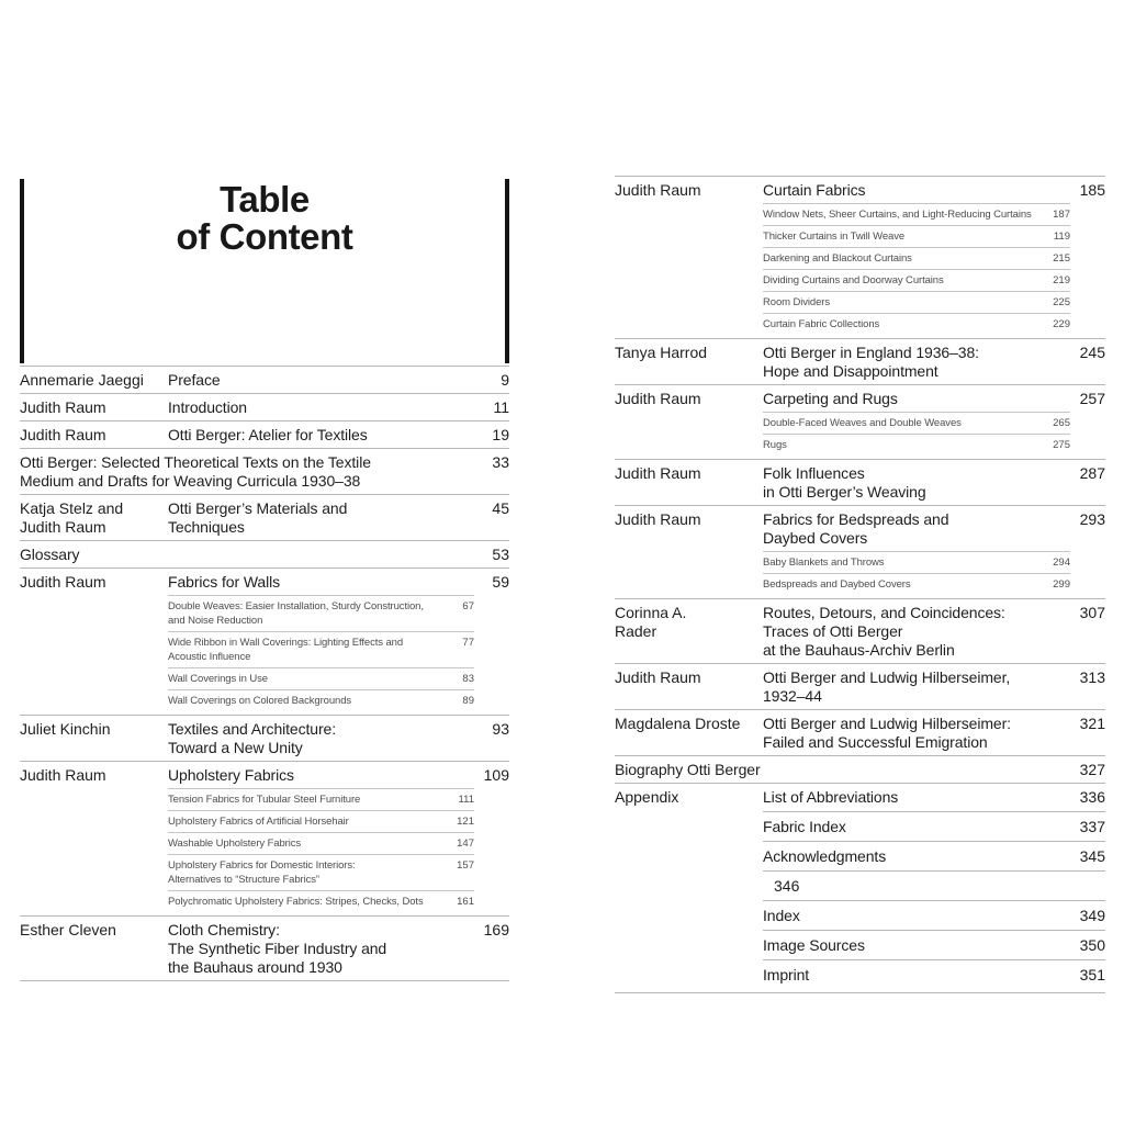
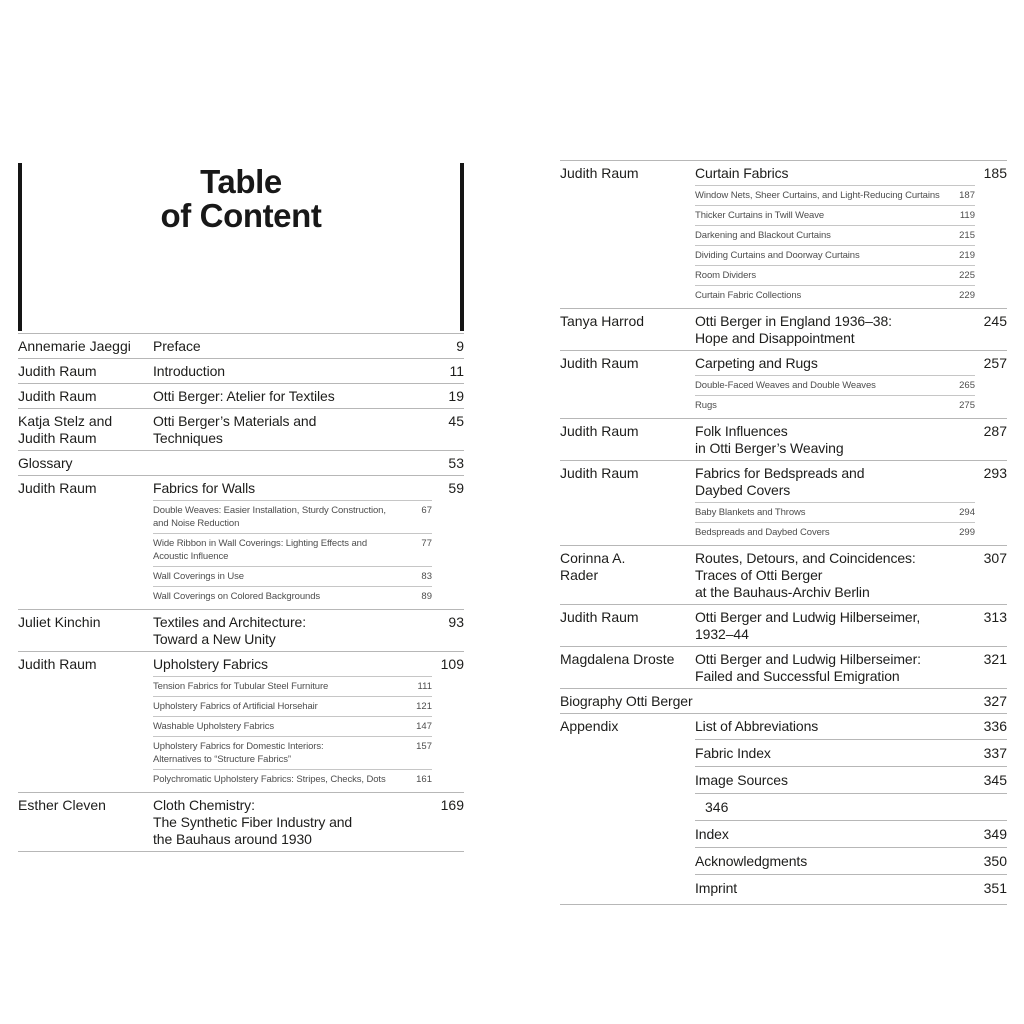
  Table
  of Content
  Annemarie Jaeggi
  Preface
  9
  Judith Raum
  Introduction
  11
  Judith Raum
  Otti Berger: Atelier for Textiles
  19
- Otti Berger: Selected Theoretical Texts on the Textile
- Medium and Drafts for Weaving Curricula 1930–38
- 33
  Katja Stelz and
  Judith Raum
  Otti Berger’s Materials and
  Techniques
  45
  Glossary
  53
  Judith Raum
  Fabrics for Walls
  59
  Double Weaves: Easier Installation, Sturdy Construction,
  and Noise Reduction
  67
  Wide Ribbon in Wall Coverings: Lighting Effects and
  Acoustic Influence
  77
  Wall Coverings in Use
  83
  Wall Coverings on Colored Backgrounds
  89
  Juliet Kinchin
  Textiles and Architecture:
  Toward a New Unity
  93
  Judith Raum
  Upholstery Fabrics
  109
  Tension Fabrics for Tubular Steel Furniture
  111
  Upholstery Fabrics of Artificial Horsehair
  121
  Washable Upholstery Fabrics
  147
  Upholstery Fabrics for Domestic Interiors:
  Alternatives to “Structure Fabrics”
  157
  Polychromatic Upholstery Fabrics: Stripes, Checks, Dots
  161
  Esther Cleven
  Cloth Chemistry:
  The Synthetic Fiber Industry and
  the Bauhaus around 1930
  169
  Judith Raum
  Curtain Fabrics
  185
  Window Nets, Sheer Curtains, and Light-Reducing Curtains
  187
  Thicker Curtains in Twill Weave
  119
  Darkening and Blackout Curtains
  215
  Dividing Curtains and Doorway Curtains
  219
  Room Dividers
  225
  Curtain Fabric Collections
  229
  Tanya Harrod
  Otti Berger in England 1936–38:
  Hope and Disappointment
  245
  Judith Raum
  Carpeting and Rugs
  257
  Double-Faced Weaves and Double Weaves
  265
  Rugs
  275
  Judith Raum
  Folk Influences
  in Otti Berger’s Weaving
  287
  Judith Raum
  Fabrics for Bedspreads and
  Daybed Covers
  293
  Baby Blankets and Throws
  294
  Bedspreads and Daybed Covers
  299
  Corinna A.
  Rader
  Routes, Detours, and Coincidences:
  Traces of Otti Berger
  at the Bauhaus-Archiv Berlin
  307
  Judith Raum
  Otti Berger and Ludwig Hilberseimer,
  1932–44
  313
  Magdalena Droste
  Otti Berger and Ludwig Hilberseimer:
  Failed and Successful Emigration
  321
  Biography Otti Berger
  327
  Appendix
  List of Abbreviations
  336
  Fabric Index
  337
- Acknowledgments
+ Image Sources
  345
  346
  Index
  349
- Image Sources
+ Acknowledgments
  350
  Imprint
  351
